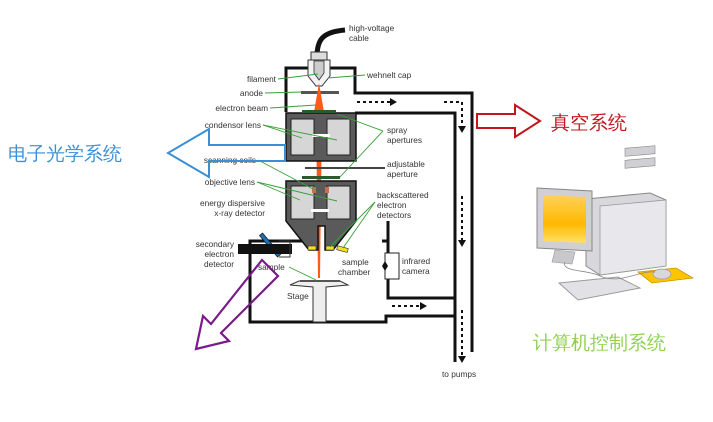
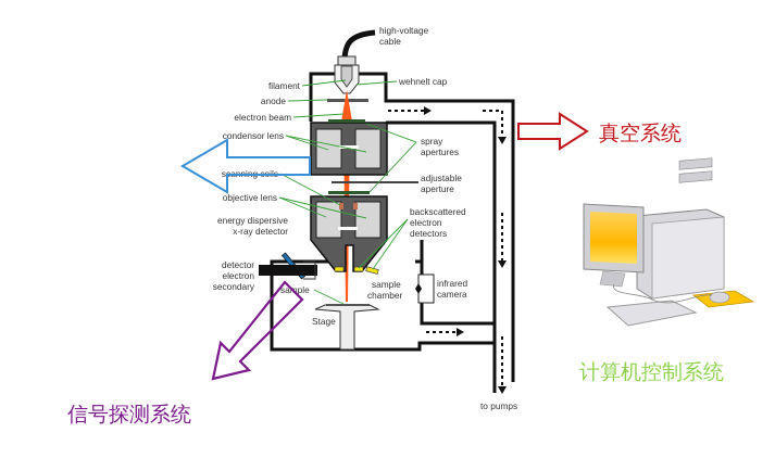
  high-voltage
  cable
  filament
  wehnelt cap
  anode
  electron beam
  condensor lens
  spray
  apertures
  adjustable
  aperture
  objective lens
  backscattered
  electron
  detectors
  energy dispersive
  x-ray detector
- secondary
+ detector
  electron
- detector
+ secondary
  saple
  sample
  chamber
  infrared
  camera
  Stage
  to pumps
- 电子光学系统
  真空系统
+ 信号探测系统
  计算机控制系统
